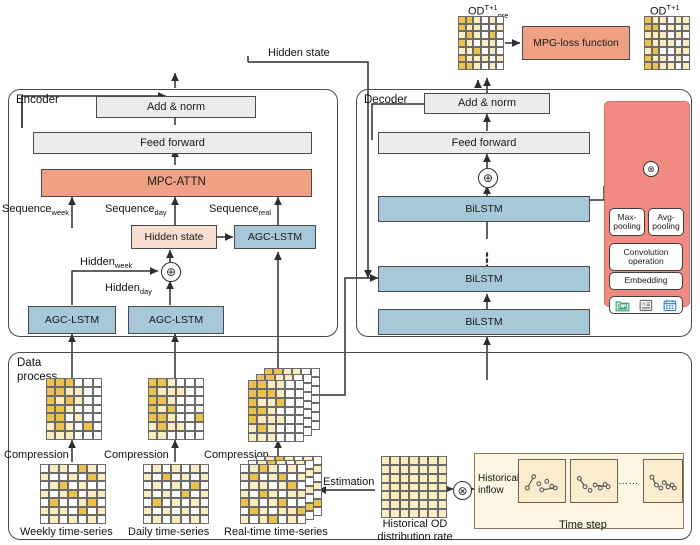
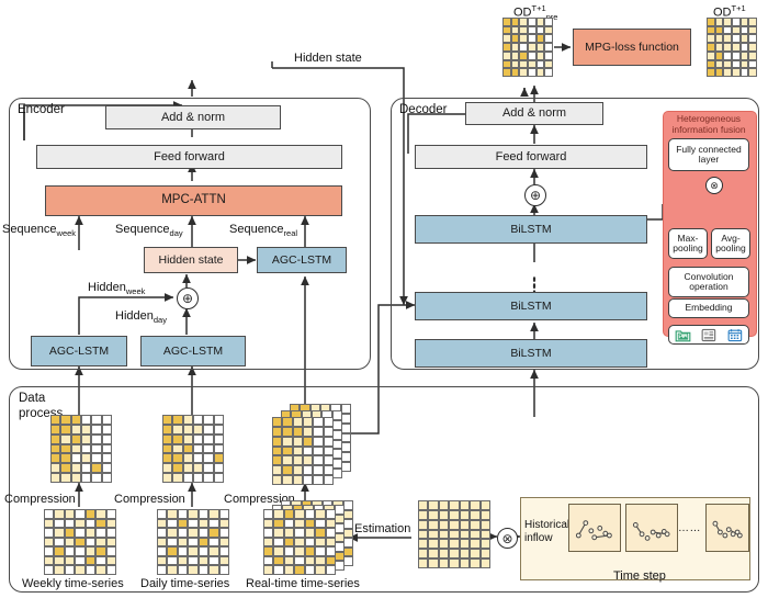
  ODT+1e
  MPG-loss function
  ODT+1
  Encoder
  Hidden state
  Add & norm
  Feed forward
  MPC-ATTN
  Sequenceweek
  Sequenceday
  Sequencereal
  Hidden state
  AGC-LSTM
  Hiddenweek
  Hiddenday
  ⊕
  AGC-LSTM
  AGC-LSTM
  Decoder
  Add & norm
  Feed forward
  ⊕
  BiLSTM
  BiLSTM
  BiLSTM
+ Heterogeneous
+ information fusion
+ Fully connected
+ layer
  ⊗
  Max-
  pooling
  Avg-
  pooling
  Convolution
  operation
  Embedding
  Data
  process
  Compression
  Compression
  Compression
  Weekly time-series
  Daily time-series
  Real-time time-series
  Estimation
- Historical OD
- distribution rate
  ⊗
  Historica
  inflow
  ……
  Time step
